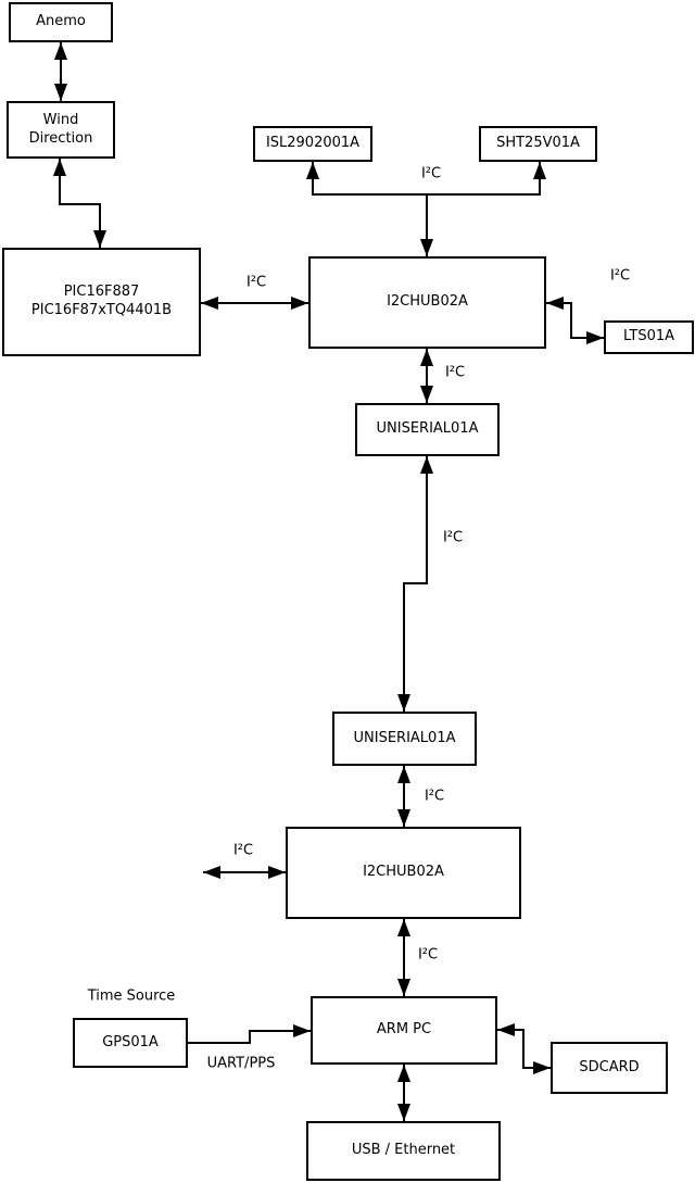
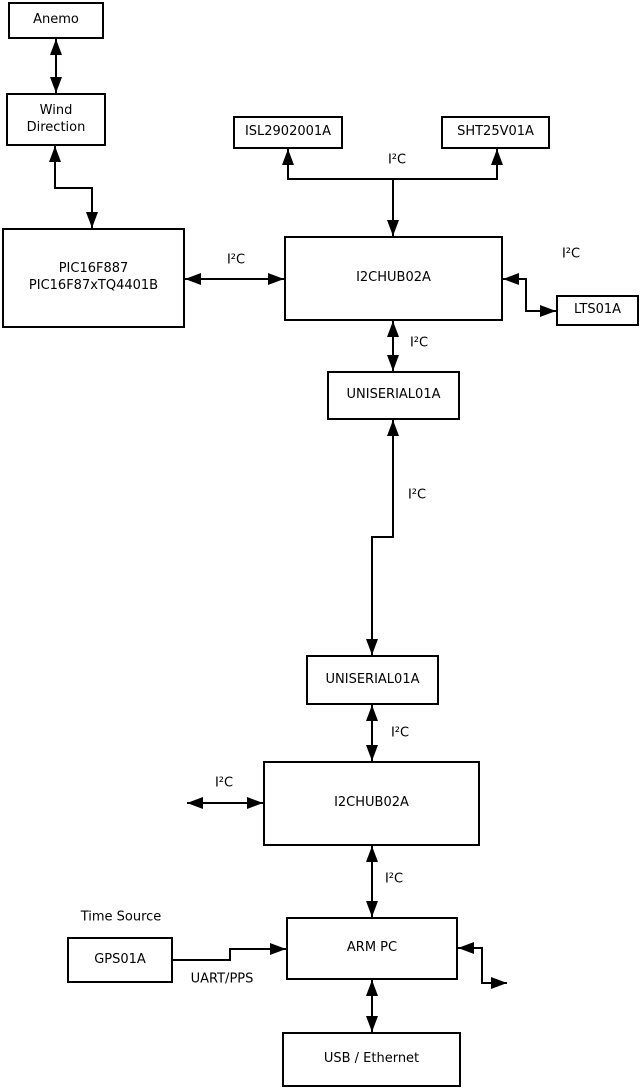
  Anemo
  Wind
  Direction
  PIC16F887
  PIC16F87xTQ4401B
  ISL2902001A
  SHT25V01A
  I2CHUB02A
  LTS01A
  UNISERIAL01A
  UNISERIAL01A
  I2CHUB02A
  ARM PC
  GPS01A
- SDCARD
  USB / Ethernet
  I²C
  I²C
  I²C
  I²C
  I²C
  I²C
  I²C
  I²C
  Time Source
  UART/PPS
